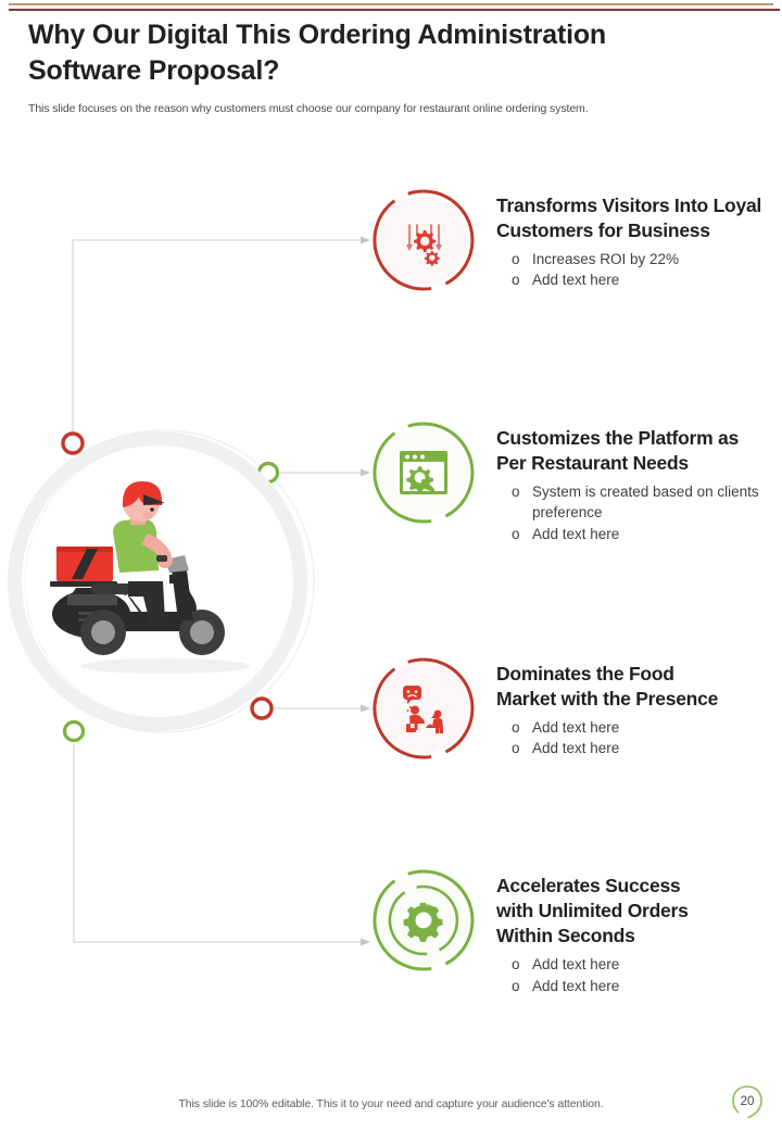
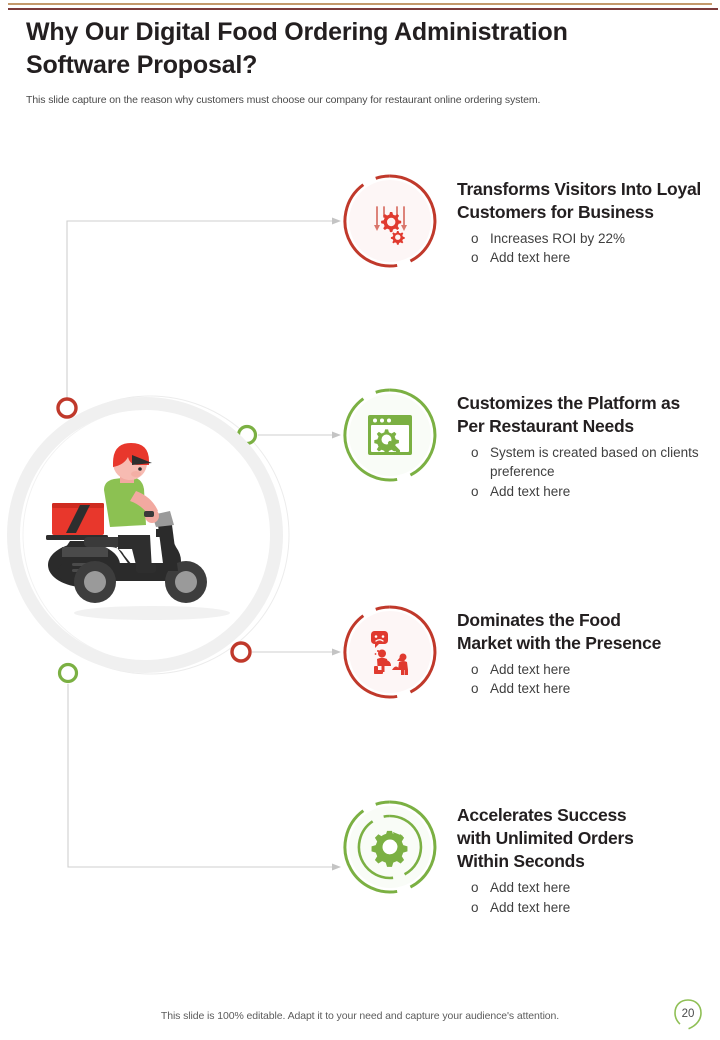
- Why Our Digital This Ordering Administration
+ Why Our Digital Food Ordering Administration
  Software Proposal?
- This slide focuses on the reason why customers must choose our company for restaurant online ordering system.
+ This slide capture on the reason why customers must choose our company for restaurant online ordering system.
  Transforms Visitors Into Loyal
  Customers for Business
  o
  Increases ROI by 22%
  o
  Add text here
  Customizes the Platform as
  Per Restaurant Needs
  o
  System is created based on clients preference
  o
  Add text here
  Dominates the Food
  Market with the Presence
  o
  Add text here
  o
  Add text here
  Accelerates Success
  with Unlimited Orders
  Within Seconds
  o
  Add text here
  o
  Add text here
- This slide is 100% editable. This it to your need and capture your audience's attention.
+ This slide is 100% editable. Adapt it to your need and capture your audience's attention.
  20
